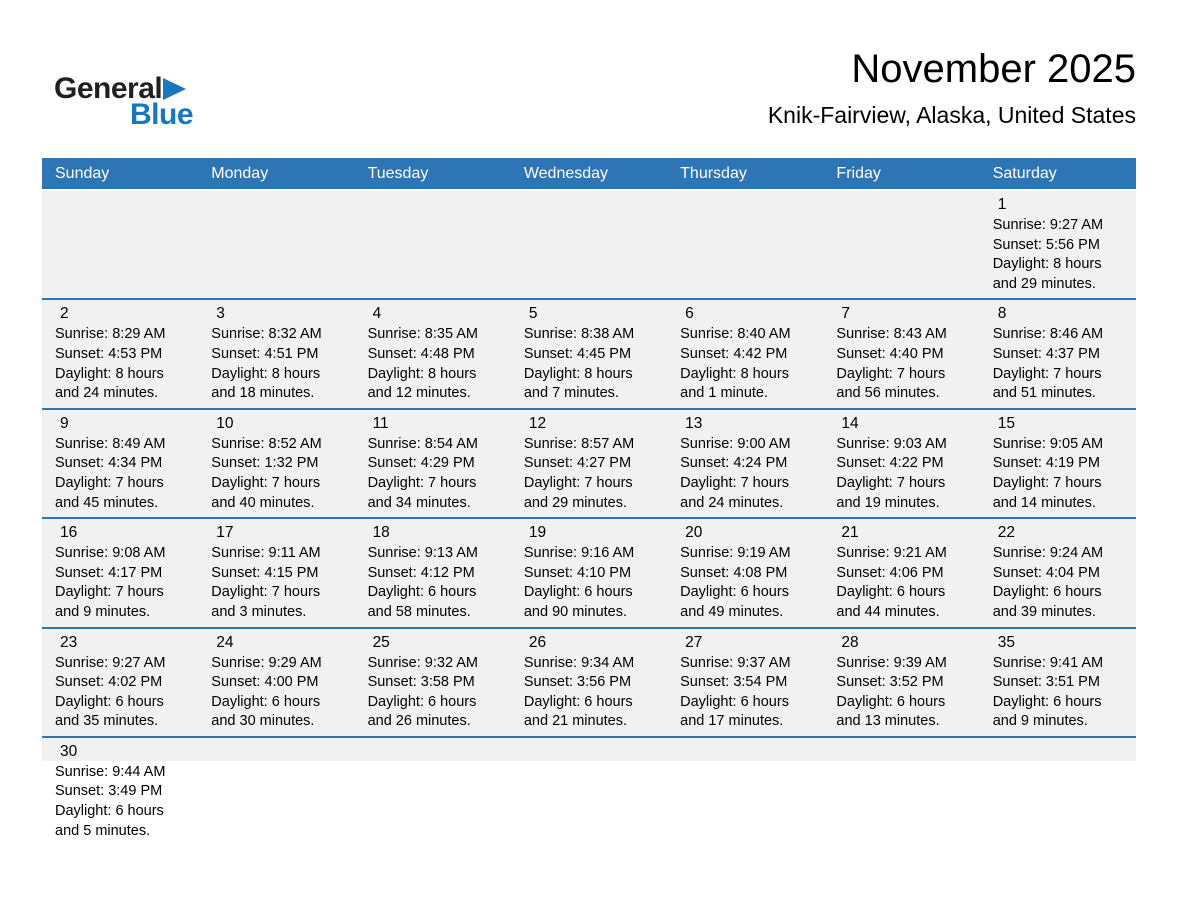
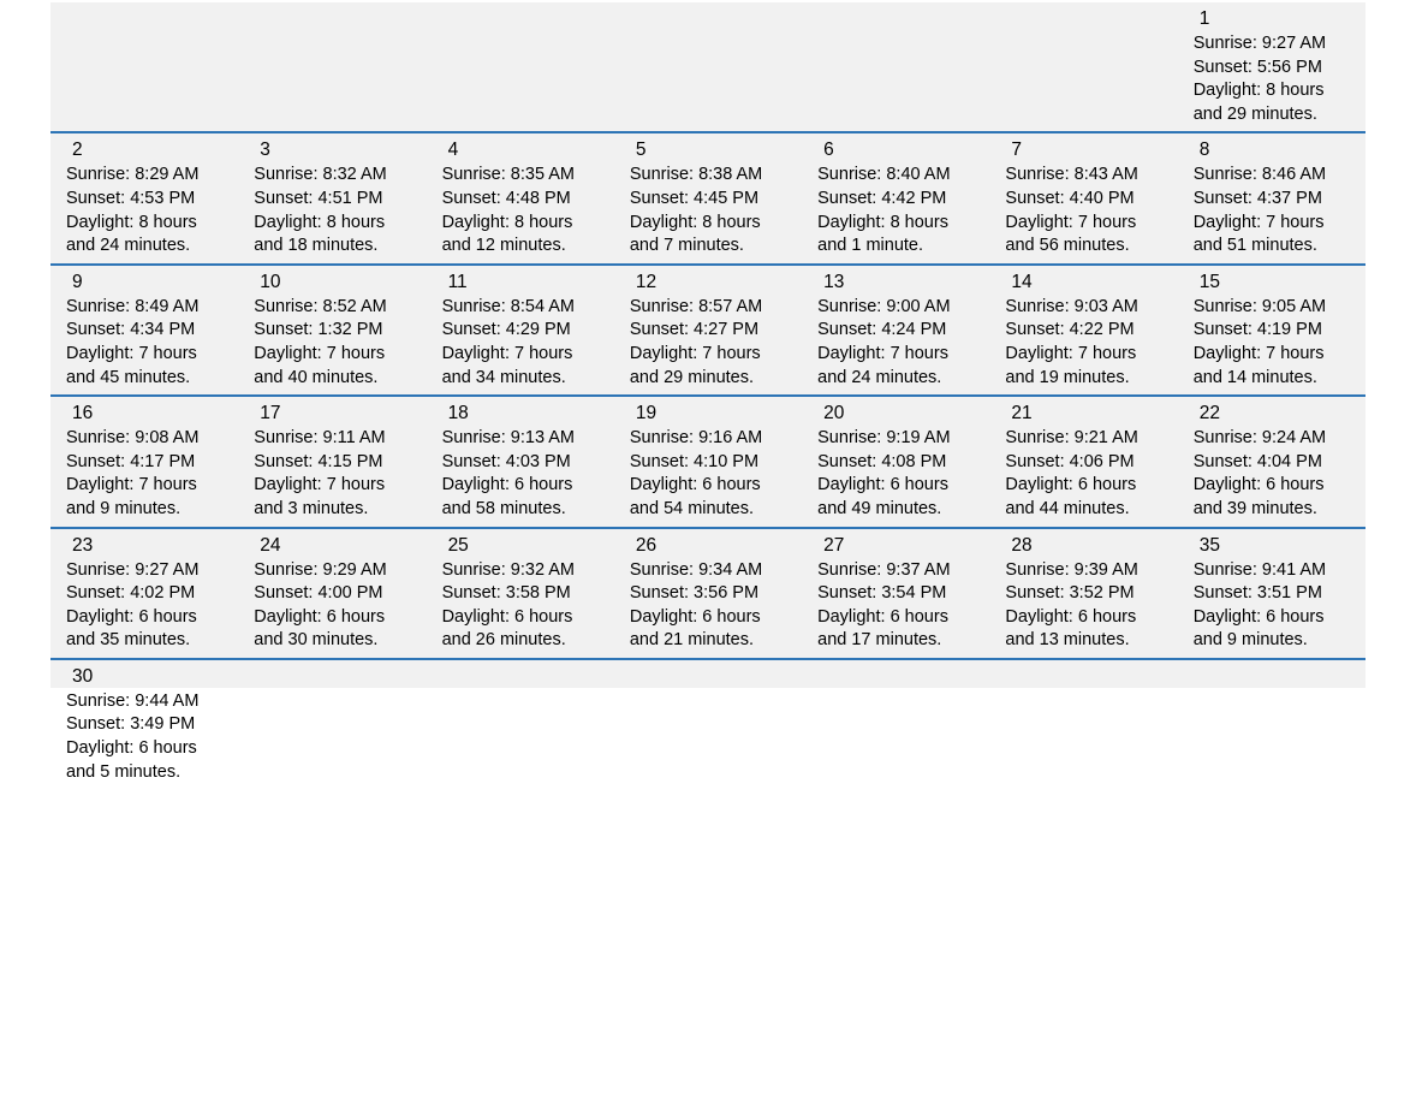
- General
- Blue
- November 2025
- Knik-Fairview, Alaska, United States
- Sunday
- Monday
- Tuesday
- Wednesday
- Thursday
- Friday
- Saturday
  1
  Sunrise: 9:27 AM
  Sunset: 5:56 PM
  Daylight: 8 hours
  and 29 minutes.
  2
  Sunrise: 8:29 AM
  Sunset: 4:53 PM
  Daylight: 8 hours
  and 24 minutes.
  3
  Sunrise: 8:32 AM
  Sunset: 4:51 PM
  Daylight: 8 hours
  and 18 minutes.
  4
  Sunrise: 8:35 AM
  Sunset: 4:48 PM
  Daylight: 8 hours
  and 12 minutes.
  5
  Sunrise: 8:38 AM
  Sunset: 4:45 PM
  Daylight: 8 hours
  and 7 minutes.
  6
  Sunrise: 8:40 AM
  Sunset: 4:42 PM
  Daylight: 8 hours
  and 1 minute.
  7
  Sunrise: 8:43 AM
  Sunset: 4:40 PM
  Daylight: 7 hours
  and 56 minutes.
  8
  Sunrise: 8:46 AM
  Sunset: 4:37 PM
  Daylight: 7 hours
  and 51 minutes.
  9
  Sunrise: 8:49 AM
  Sunset: 4:34 PM
  Daylight: 7 hours
  and 45 minutes.
  10
  Sunrise: 8:52 AM
  Sunset: 1:32 PM
  Daylight: 7 hours
  and 40 minutes.
  11
  Sunrise: 8:54 AM
  Sunset: 4:29 PM
  Daylight: 7 hours
  and 34 minutes.
  12
  Sunrise: 8:57 AM
  Sunset: 4:27 PM
  Daylight: 7 hours
  and 29 minutes.
  13
  Sunrise: 9:00 AM
  Sunset: 4:24 PM
  Daylight: 7 hours
  and 24 minutes.
  14
  Sunrise: 9:03 AM
  Sunset: 4:22 PM
  Daylight: 7 hours
  and 19 minutes.
  15
  Sunrise: 9:05 AM
  Sunset: 4:19 PM
  Daylight: 7 hours
  and 14 minutes.
  16
  Sunrise: 9:08 AM
  Sunset: 4:17 PM
  Daylight: 7 hours
  and 9 minutes.
  17
  Sunrise: 9:11 AM
  Sunset: 4:15 PM
  Daylight: 7 hours
  and 3 minutes.
  18
  Sunrise: 9:13 AM
- Sunset: 4:12 PM
+ Sunset: 4:03 PM
  Daylight: 6 hours
  and 58 minutes.
  19
  Sunrise: 9:16 AM
  Sunset: 4:10 PM
  Daylight: 6 hours
- and 90 minutes.
+ and 54 minutes.
  20
  Sunrise: 9:19 AM
  Sunset: 4:08 PM
  Daylight: 6 hours
  and 49 minutes.
  21
  Sunrise: 9:21 AM
  Sunset: 4:06 PM
  Daylight: 6 hours
  and 44 minutes.
  22
  Sunrise: 9:24 AM
  Sunset: 4:04 PM
  Daylight: 6 hours
  and 39 minutes.
  23
  Sunrise: 9:27 AM
  Sunset: 4:02 PM
  Daylight: 6 hours
  and 35 minutes.
  24
  Sunrise: 9:29 AM
  Sunset: 4:00 PM
  Daylight: 6 hours
  and 30 minutes.
  25
  Sunrise: 9:32 AM
  Sunset: 3:58 PM
  Daylight: 6 hours
  and 26 minutes.
  26
  Sunrise: 9:34 AM
  Sunset: 3:56 PM
  Daylight: 6 hours
  and 21 minutes.
  27
  Sunrise: 9:37 AM
  Sunset: 3:54 PM
  Daylight: 6 hours
  and 17 minutes.
  28
  Sunrise: 9:39 AM
  Sunset: 3:52 PM
  Daylight: 6 hours
  and 13 minutes.
  35
  Sunrise: 9:41 AM
  Sunset: 3:51 PM
  Daylight: 6 hours
  and 9 minutes.
  30
  Sunrise: 9:44 AM
  Sunset: 3:49 PM
  Daylight: 6 hours
  and 5 minutes.
